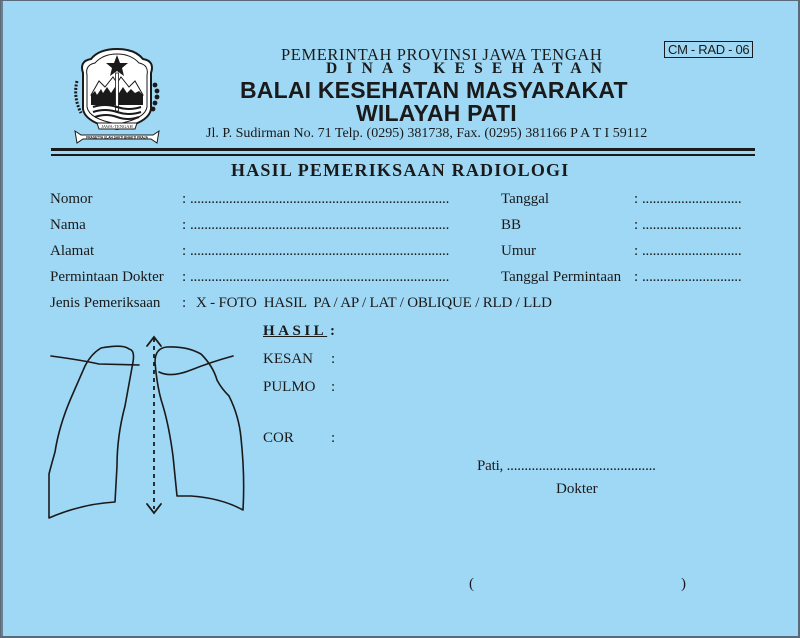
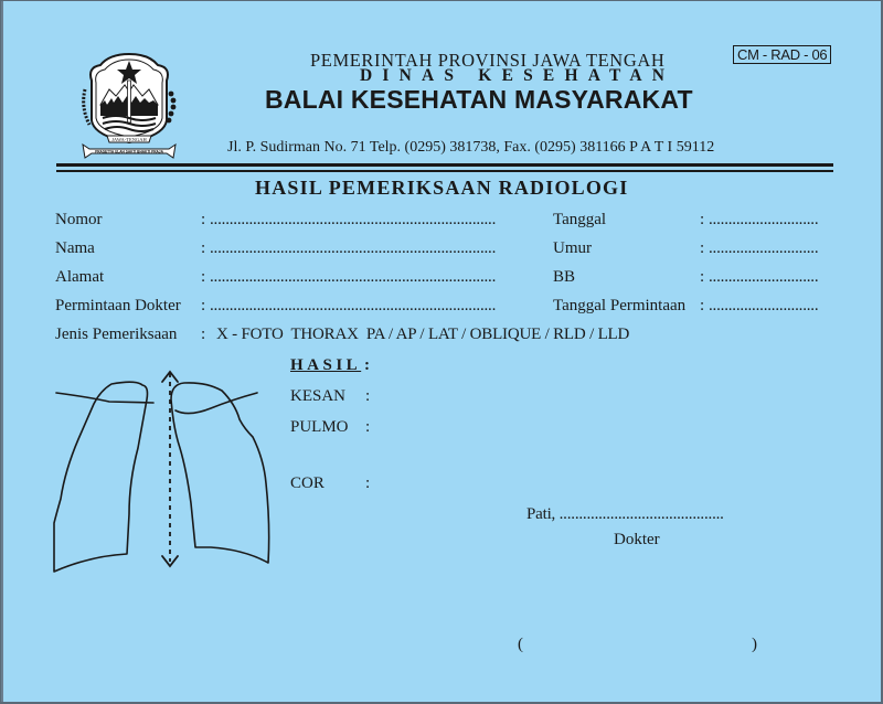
  PEMERINTAH PROVINSI JAWA TENGAH
  DINAS KESEHATAN
  BALAI KESEHATAN MASYARAKAT
- WILAYAH PATI
  Jl. P. Sudirman No. 71 Telp. (0295) 381738, Fax. (0295) 381166 P A T I 59112
  CM - RAD - 06
  HASIL PEMERIKSAAN RADIOLOGI
  Nomor
  :
  .........................................................................
  Nama
  :
  .........................................................................
  Alamat
  :
  .........................................................................
  Permintaan Dokter
  :
  .........................................................................
  Tanggal
  :
  ............................
- BB
+ Umur
  :
  ............................
- Umur
+ BB
  :
  ............................
  Tanggal Permintaan
  :
  ............................
  Jenis Pemeriksaan
  :
- X - FOTO HASIL PA / AP / LAT / OBLIQUE / RLD / LLD
+ X - FOTO THORAX PA / AP / LAT / OBLIQUE / RLD / LLD
  HASIL
  :
  KESAN
  :
  PULMO
  :
  COR
  :
  Pati, ..........................................
  Dokter
  (
  )
